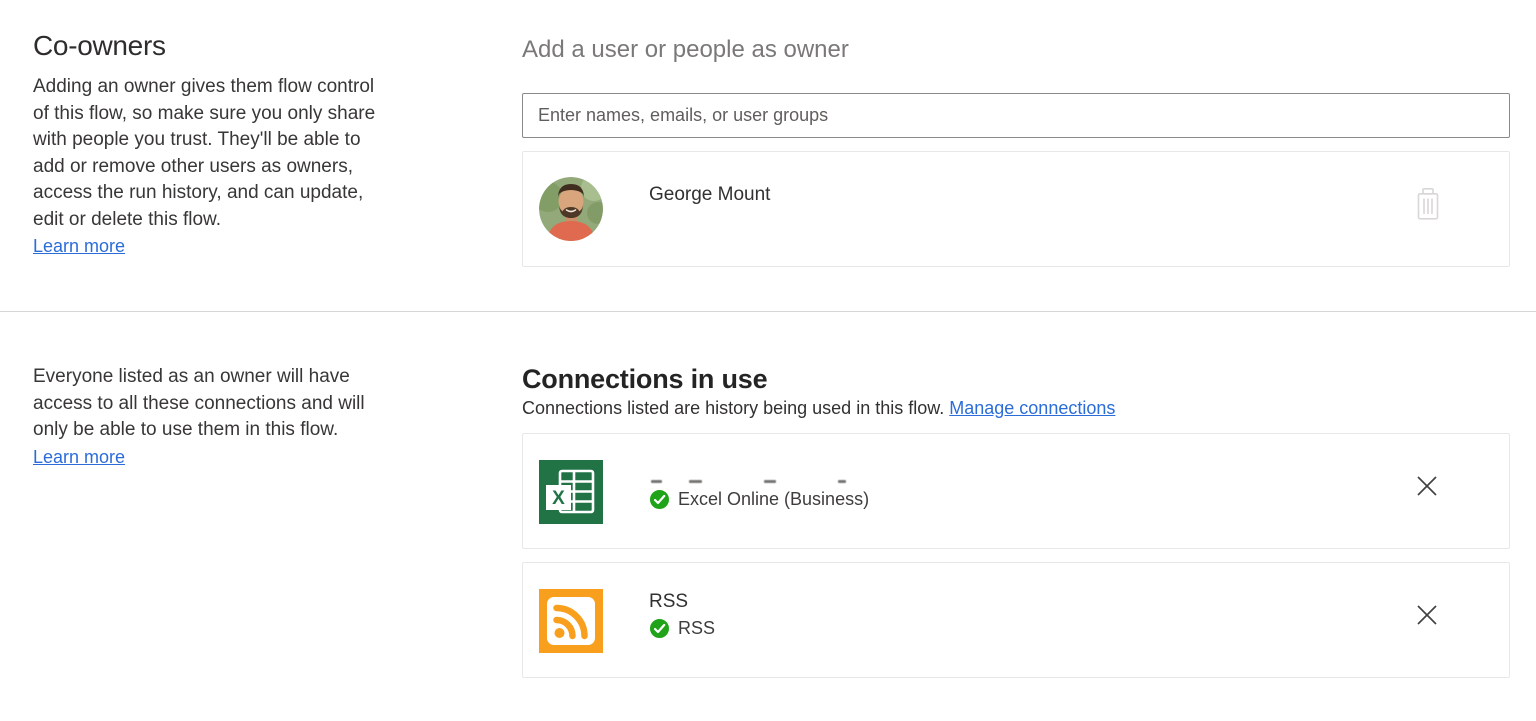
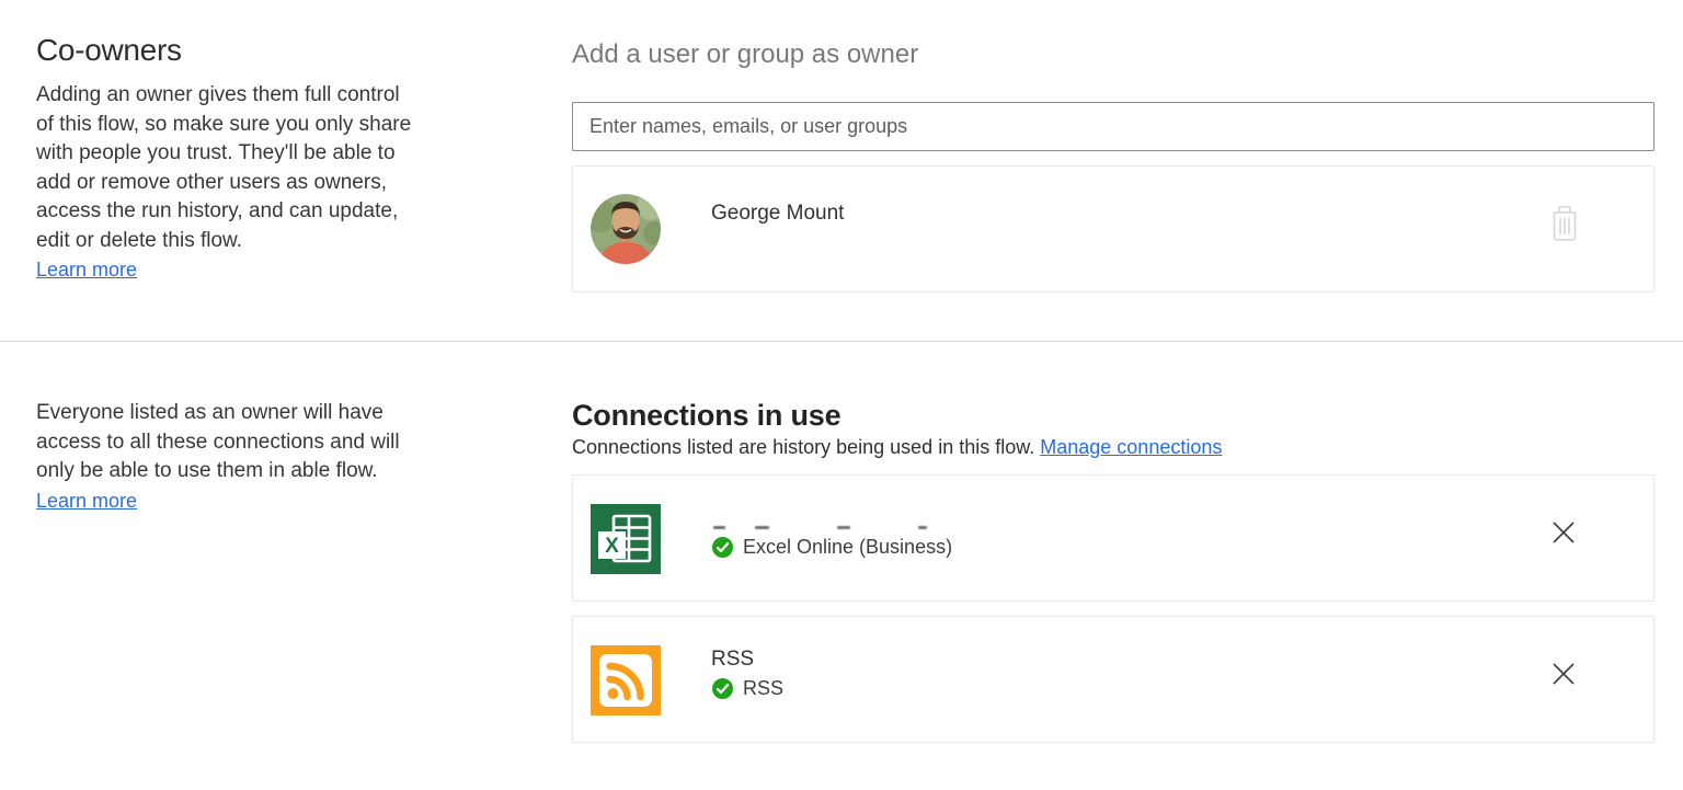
  Co-owners
- Adding an owner gives them flow control of this flow, so make sure you only share with people you trust. They'll be able to add or remove other users as owners, access the run history, and can update, edit or delete this flow.
+ Adding an owner gives them full control of this flow, so make sure you only share with people you trust. They'll be able to add or remove other users as owners, access the run history, and can update, edit or delete this flow.
  Learn more
- Add a user or people as owner
+ Add a user or group as owner
  Enter names, emails, or user groups
  George Mount
- Everyone listed as an owner will have access to all these connections and will only be able to use them in this flow.
+ Everyone listed as an owner will have access to all these connections and will only be able to use them in able flow.
  Learn more
  Connections in use
  Connections listed are history being used in this flow. Manage connections
  X
  Excel Online (Business)
  RSS
  RSS
